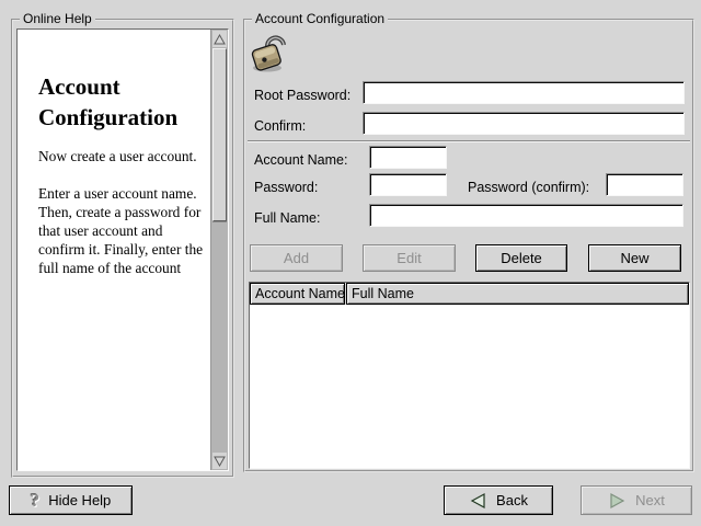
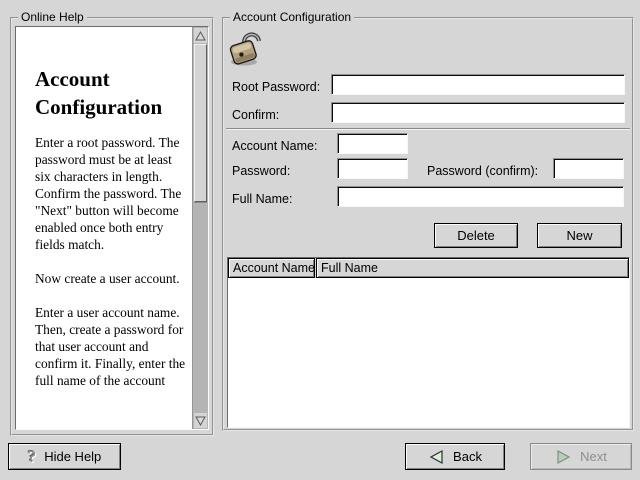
  Online Help
  Account Configuration
+ Enter a root password. The password must be at least six characters in length. Confirm the password. The "Next" button will become enabled once both entry fields match.
  Now create a user account.
  Enter a user account name. Then, create a password for that user account and confirm it. Finally, enter the full name of the account
  Account Configuration
  Root Password:
  Confirm:
  Account Name:
  Password:
  Password (confirm):
  Full Name:
- Add
- Edit
  Delete
  New
  Account Name
  Full Name
  ?
  Hide Help
  Back
  Next
